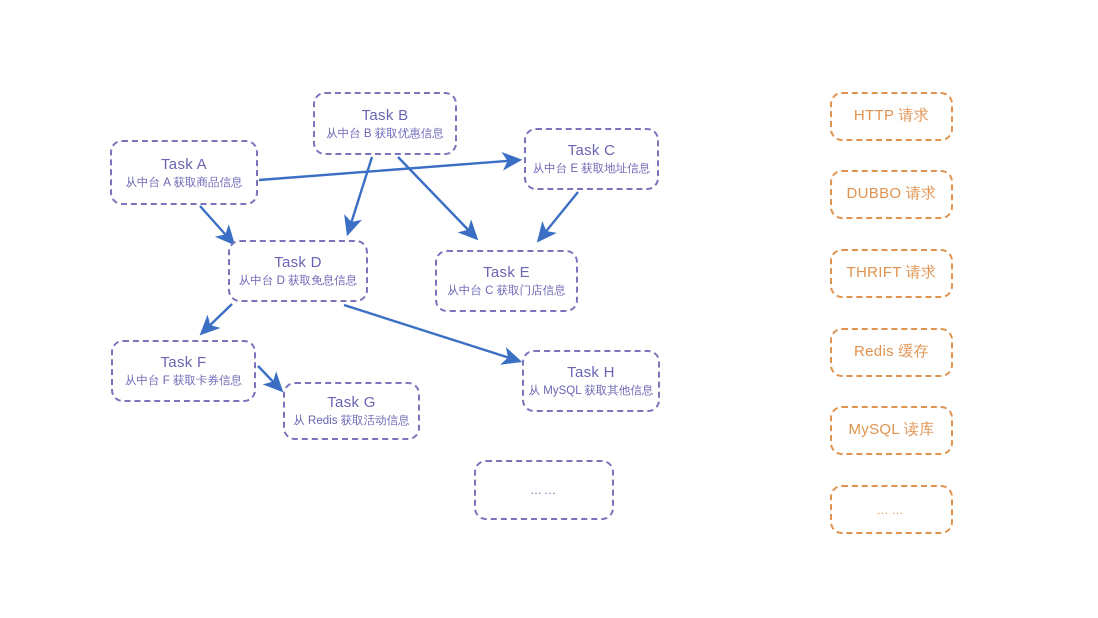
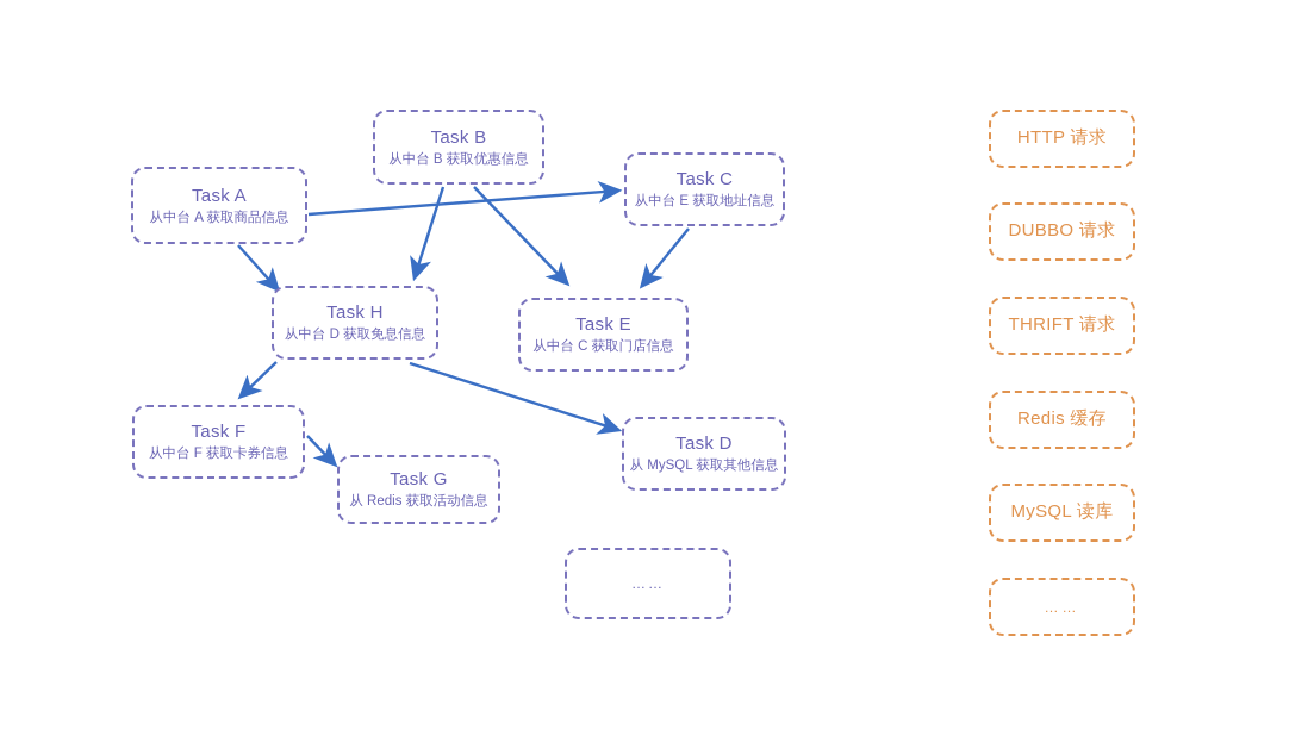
  Task A
  从中台 A 获取商品信息
  Task B
  从中台 B 获取优惠信息
  Task C
  从中台 E 获取地址信息
- Task D
+ Task H
  从中台 D 获取免息信息
  Task E
  从中台 C 获取门店信息
  Task F
  从中台 F 获取卡券信息
  Task G
  从 Redis 获取活动信息
- Task H
+ Task D
  从 MySQL 获取其他信息
  ……
  HTTP 请求
  DUBBO 请求
  THRIFT 请求
  Redis 缓存
  MySQL 读库
  ……
